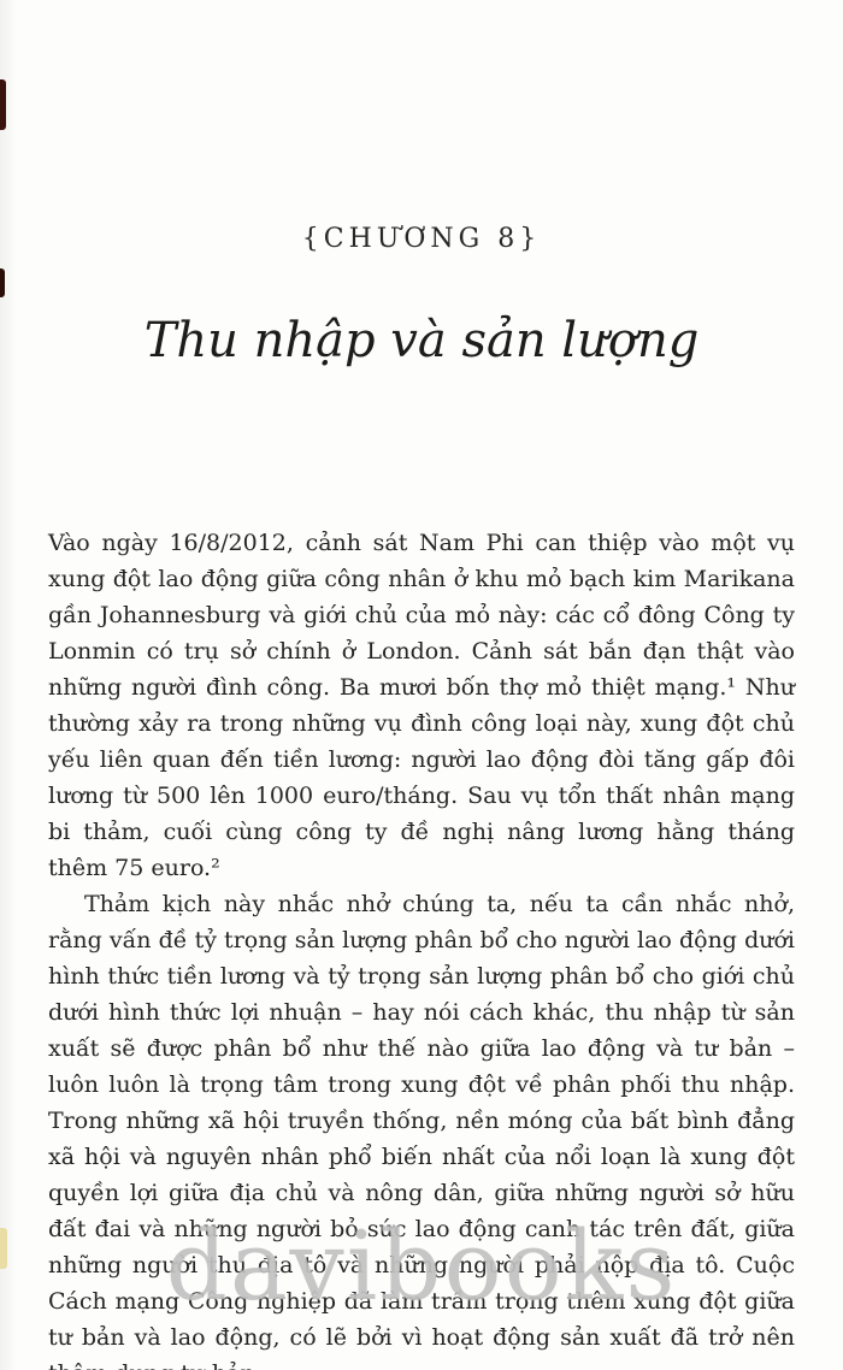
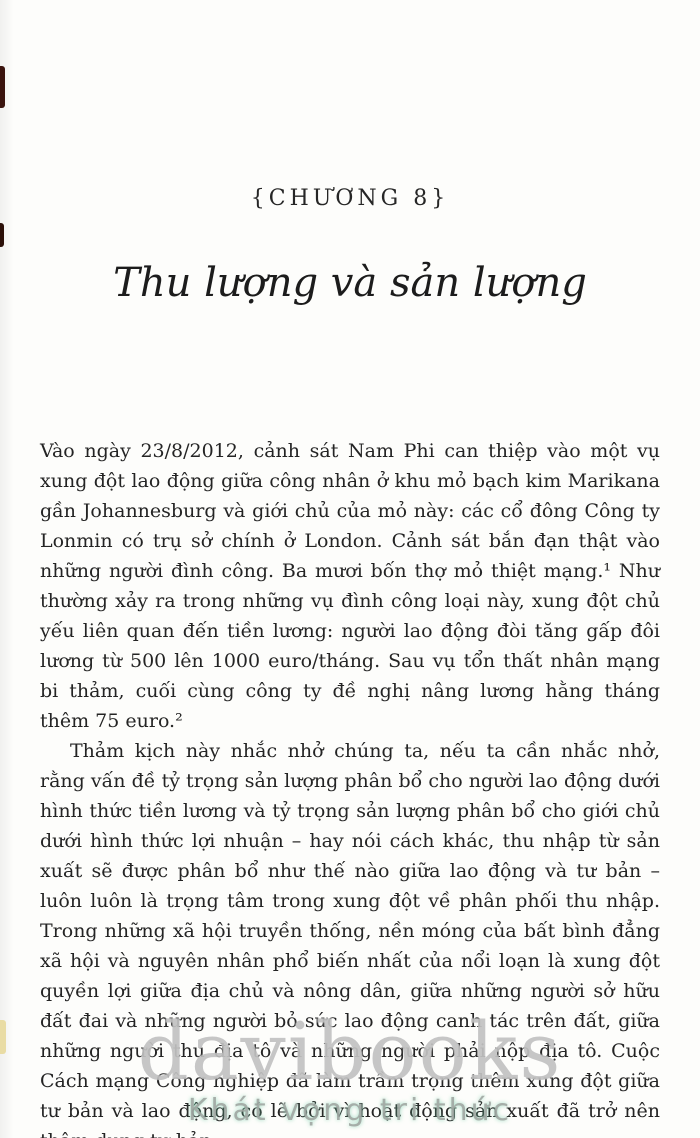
  {CHƯƠNG 8}
- Thu nhập và sản lượng
+ Thu lượng và sản lượng
- Vào ngày 16/8/2012, cảnh sát Nam Phi can thiệp vào một vụ xung đột lao động giữa công nhân ở khu mỏ bạch kim Marikana gần Johannesburg và giới chủ của mỏ này: các cổ đông Công ty Lonmin có trụ sở chính ở London. Cảnh sát bắn đạn thật vào những người đình công. Ba mươi bốn thợ mỏ thiệt mạng.¹ Như thường xảy ra trong những vụ đình công loại này, xung đột chủ yếu liên quan đến tiền lương: người lao động đòi tăng gấp đôi lương từ 500 lên 1000 euro/tháng. Sau vụ tổn thất nhân mạng bi thảm, cuối cùng công ty đề nghị nâng lương hằng tháng thêm 75 euro.²
+ Vào ngày 23/8/2012, cảnh sát Nam Phi can thiệp vào một vụ xung đột lao động giữa công nhân ở khu mỏ bạch kim Marikana gần Johannesburg và giới chủ của mỏ này: các cổ đông Công ty Lonmin có trụ sở chính ở London. Cảnh sát bắn đạn thật vào những người đình công. Ba mươi bốn thợ mỏ thiệt mạng.¹ Như thường xảy ra trong những vụ đình công loại này, xung đột chủ yếu liên quan đến tiền lương: người lao động đòi tăng gấp đôi lương từ 500 lên 1000 euro/tháng. Sau vụ tổn thất nhân mạng bi thảm, cuối cùng công ty đề nghị nâng lương hằng tháng thêm 75 euro.²
  Thảm kịch này nhắc nhở chúng ta, nếu ta cần nhắc nhở, rằng vấn đề tỷ trọng sản lượng phân bổ cho người lao động dưới hình thức tiền lương và tỷ trọng sản lượng phân bổ cho giới chủ dưới hình thức lợi nhuận – hay nói cách khác, thu nhập từ sản xuất sẽ được phân bổ như thế nào giữa lao động và tư bản – luôn luôn là trọng tâm trong xung đột về phân phối thu nhập. Trong những xã hội truyền thống, nền móng của bất bình đẳng xã hội và nguyên nhân phổ biến nhất của nổi loạn là xung đột quyền lợi giữa địa chủ và nông dân, giữa những người sở hữu đất đai và những người bỏ sức lao động canh tác trên đất, giữa những người thu địa tô và những người phải nộp địa tô. Cuộc Cách mạng Công nghiệp đã làm trầm trọng thêm xung đột giữa tư bản và lao động, có lẽ bởi vì hoạt động sản xuất đã trở nên
  davibooks
+ Khát vọng tri thức
